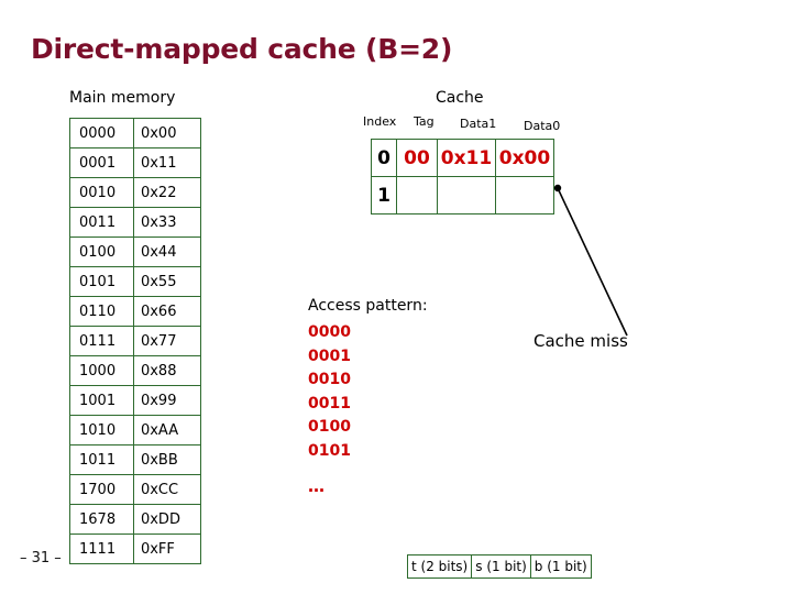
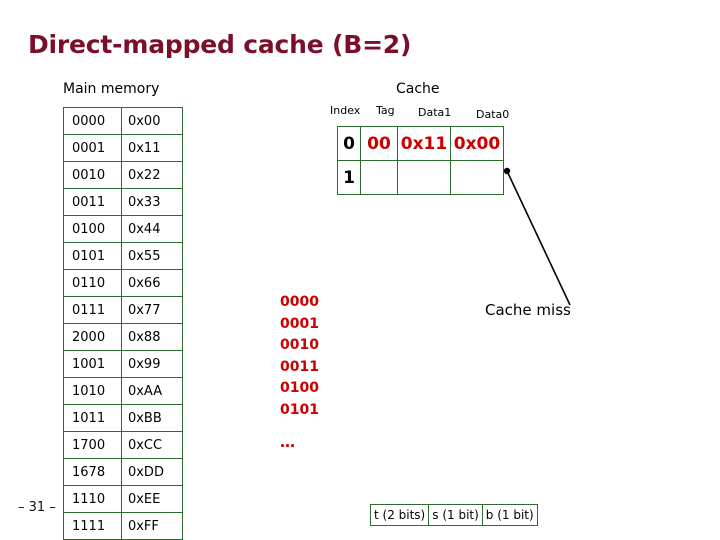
  Direct-mapped cache (B=2)
  – 31 –
  Main memory
  0000	0x00
  0001	0x11
  0010	0x22
  0011	0x33
  0100	0x44
  0101	0x55
  0110	0x66
  0111	0x77
- 1000	0x88
+ 2000	0x88
  1001	0x99
  1010	0xAA
  1011	0xBB
  1700	0xCC
  1678	0xDD
+ 1110	0xEE
  1111	0xFF
  Cache
  Index
  Tag
  Data1
  Data0
  0	00	0x11	0x00
  1
- Access pattern:
  0000
  0001
  0010
  0011
  0100
  0101
  …
  Cache miss
  t (2 bits)
  s (1 bit)
  b (1 bit)
